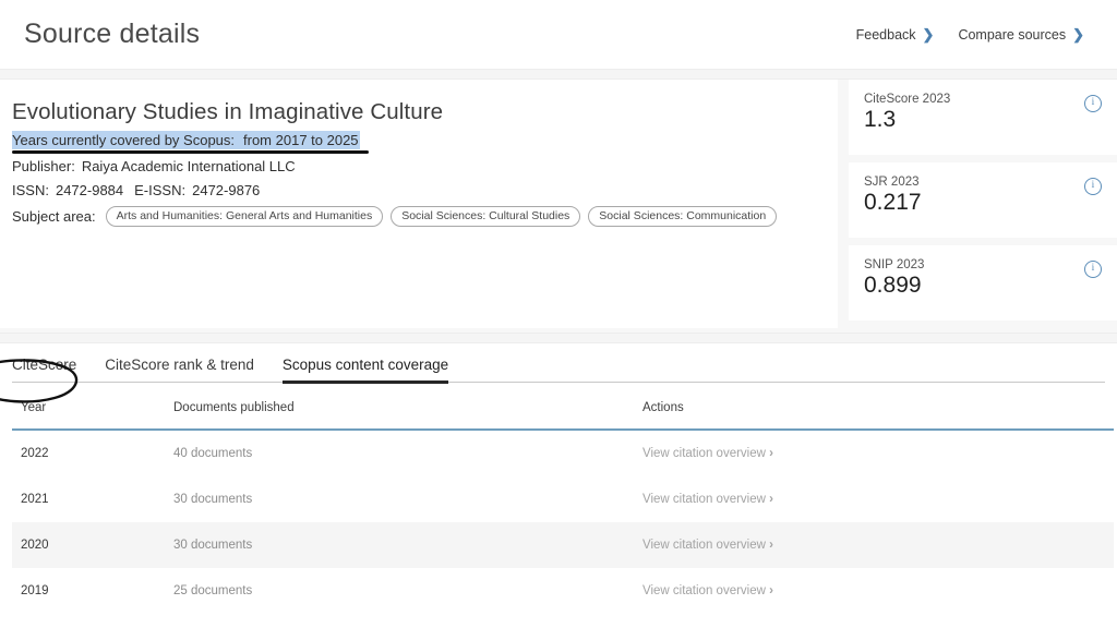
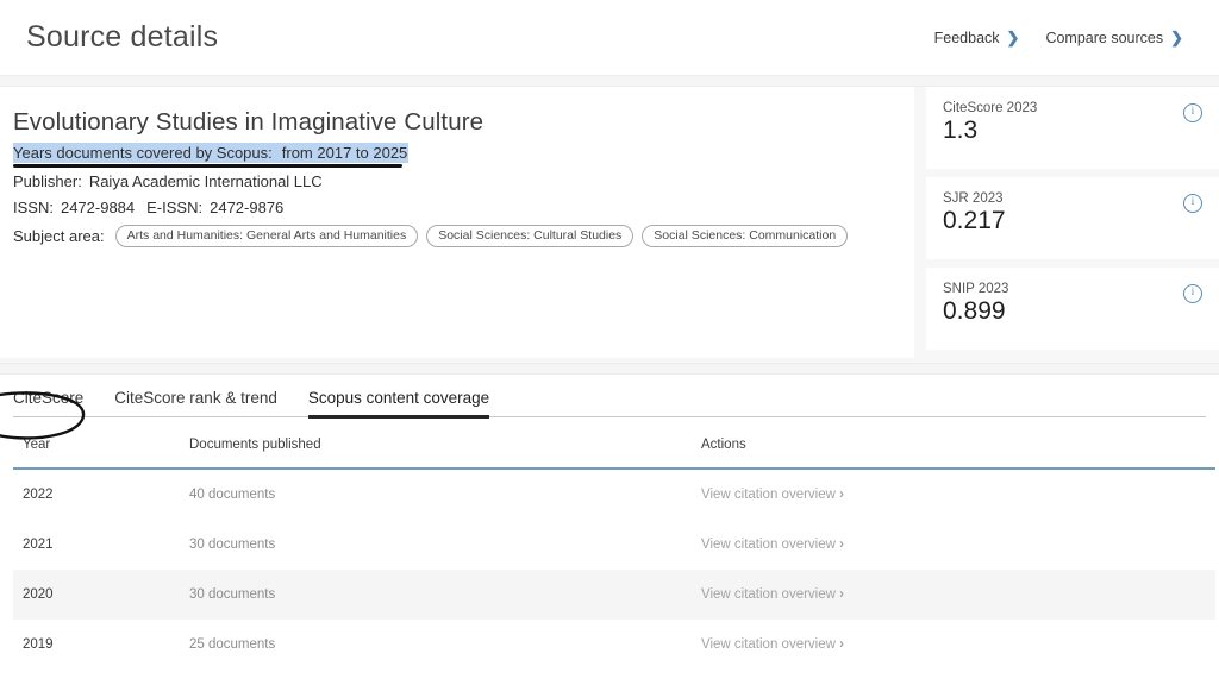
  Source details
  Feedback
  ❯
  Compare sources
  ❯
  Evolutionary Studies in Imaginative Culture
- Years currently covered by Scopus: from 2017 to 2025
+ Years documents covered by Scopus: from 2017 to 2025
  Publisher: Raiya Academic International LLC
  ISSN: 2472-9884 E-ISSN: 2472-9876
  Subject area:
  Arts and Humanities: General Arts and Humanities
  Social Sciences: Cultural Studies
  Social Sciences: Communication
  CiteScore 2023
  1.3
  i
  SJR 2023
  0.217
  i
  SNIP 2023
  0.899
  i
  CiteScre
  CiteScore rank & trend
  Scopus content coverage
  Year	Documents published	Actions
  2022	40 documents	View citation overview ›
  2021	30 documents	View citation overview ›
  2020	30 documents	View citation overview ›
  2019	25 documents	View citation overview ›
